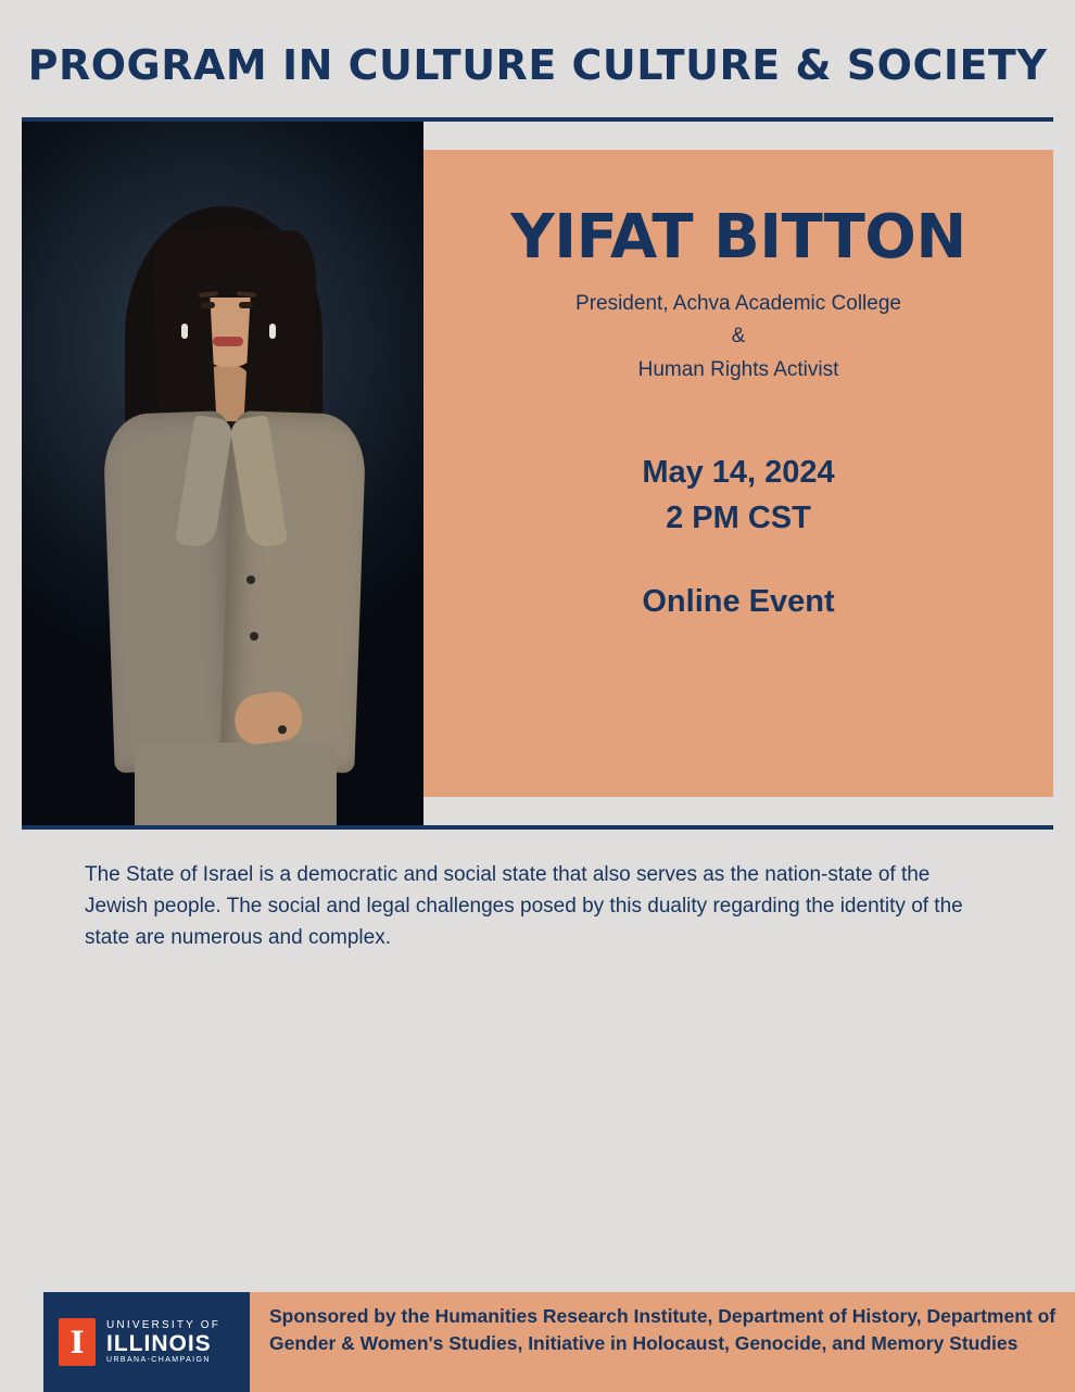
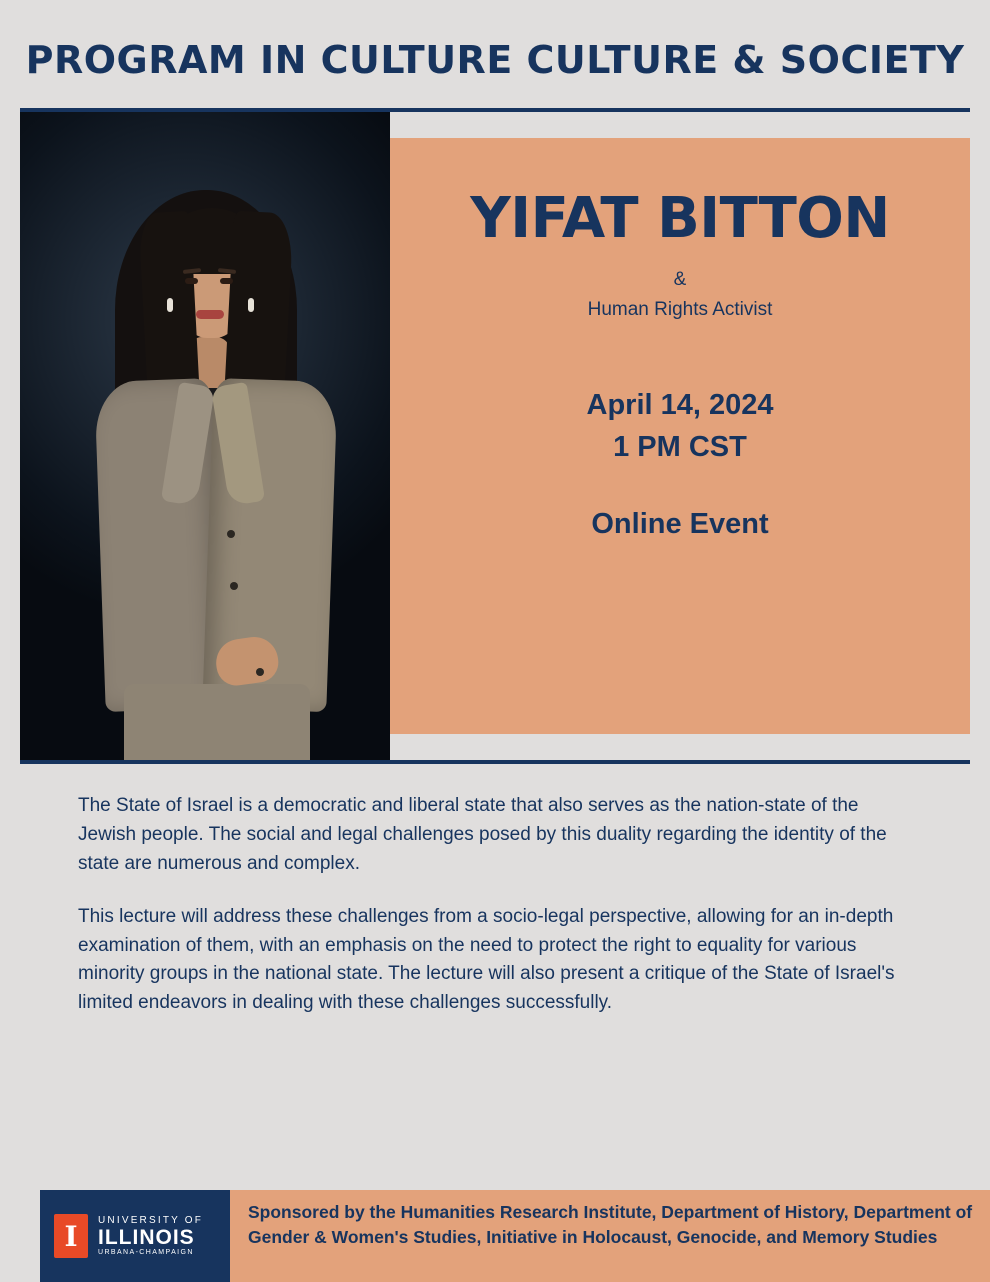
  PROGRAM IN CULTURE CULTURE & SOCIETY
  YIFAT BITTON
- President, Achva Academic College
  &
  Human Rights Activist
- May 14, 2024
+ April 14, 2024
- 2 PM CST
+ 1 PM CST
  Online Event
- The State of Israel is a democratic and social state that also serves as the nation-state of the Jewish people. The social and legal challenges posed by this duality regarding the identity of the state are numerous and complex.
+ The State of Israel is a democratic and liberal state that also serves as the nation-state of the Jewish people. The social and legal challenges posed by this duality regarding the identity of the state are numerous and complex.
+ This lecture will address these challenges from a socio-legal perspective, allowing for an in-depth examination of them, with an emphasis on the need to protect the right to equality for various minority groups in the national state. The lecture will also present a critique of the State of Israel's limited endeavors in dealing with these challenges successfully.
  I
  UNIVERSITY OF
  ILLINOIS
  Sponsored by the Humanities Research Institute, Department of History, Department of Gender & Women's Studies, Initiative in Holocaust, Genocide, and Memory Studies
